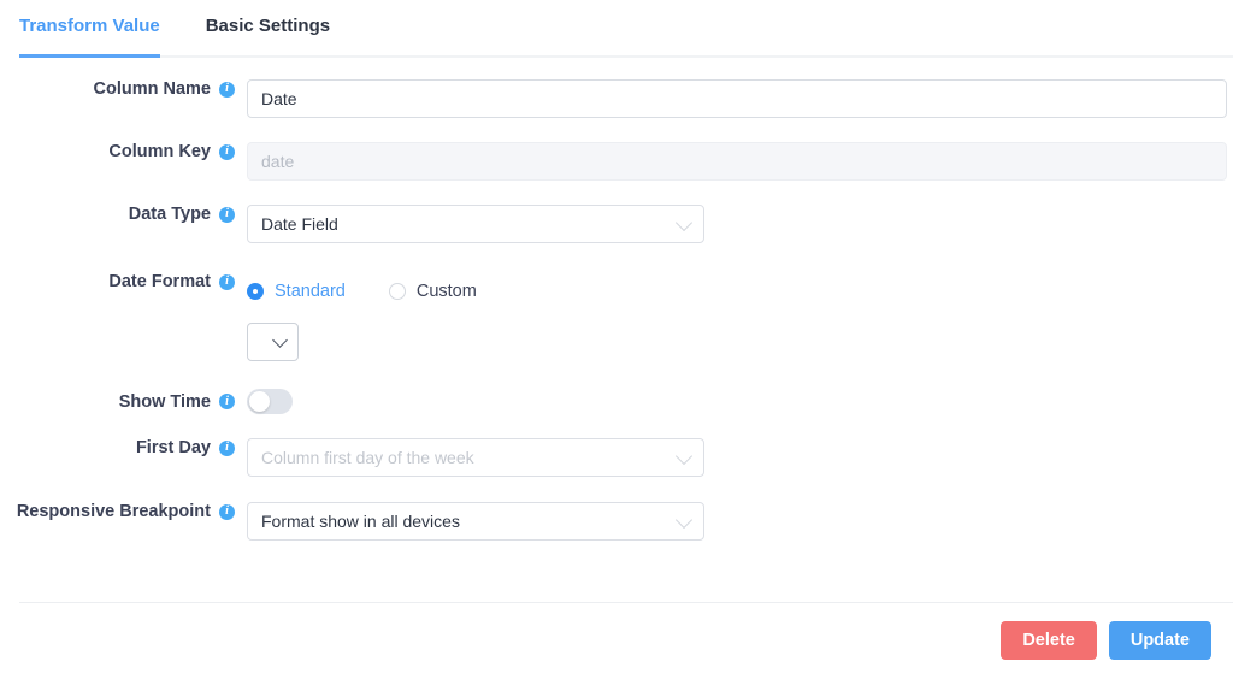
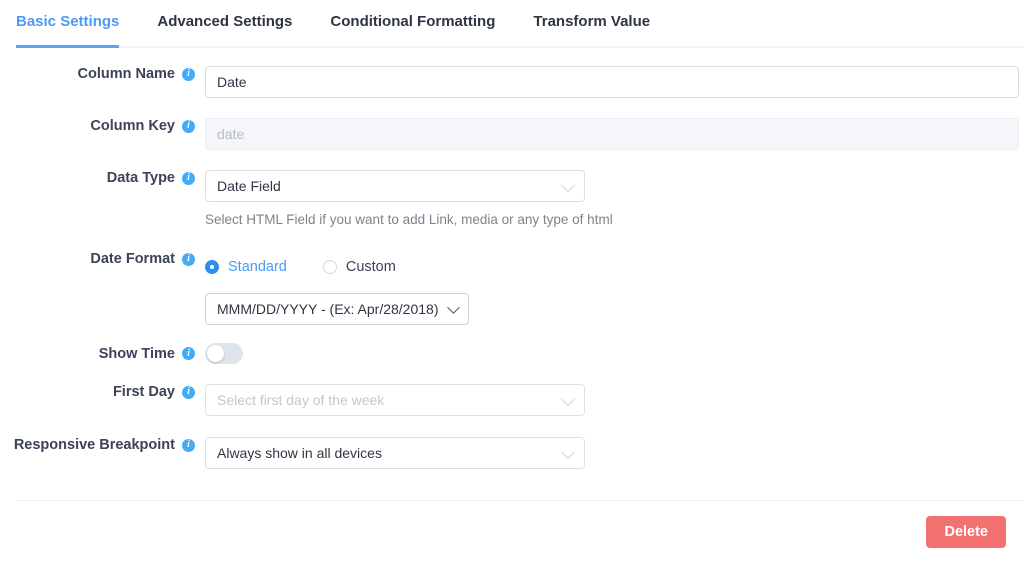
- Transform Value
+ Basic Settings
+ Advanced Settings
+ Conditional Formatting
- Basic Settings
+ Transform Value
  Column Name
  i
  Date
  Column Key
  i
  date
  Data Type
  i
  Date Field
+ Select HTML Field if you want to add Link, media or any type of html
  Date Format
  i
  Standard
  Custom
+ MMM/DD/YYYY - (Ex: Apr/28/2018)
  Show Time
  i
  First Day
  i
- Column first day of the week
+ Select first day of the week
  Responsive Breakpoint
  i
- Format show in all devices
+ Always show in all devices
  Delete
- Update
